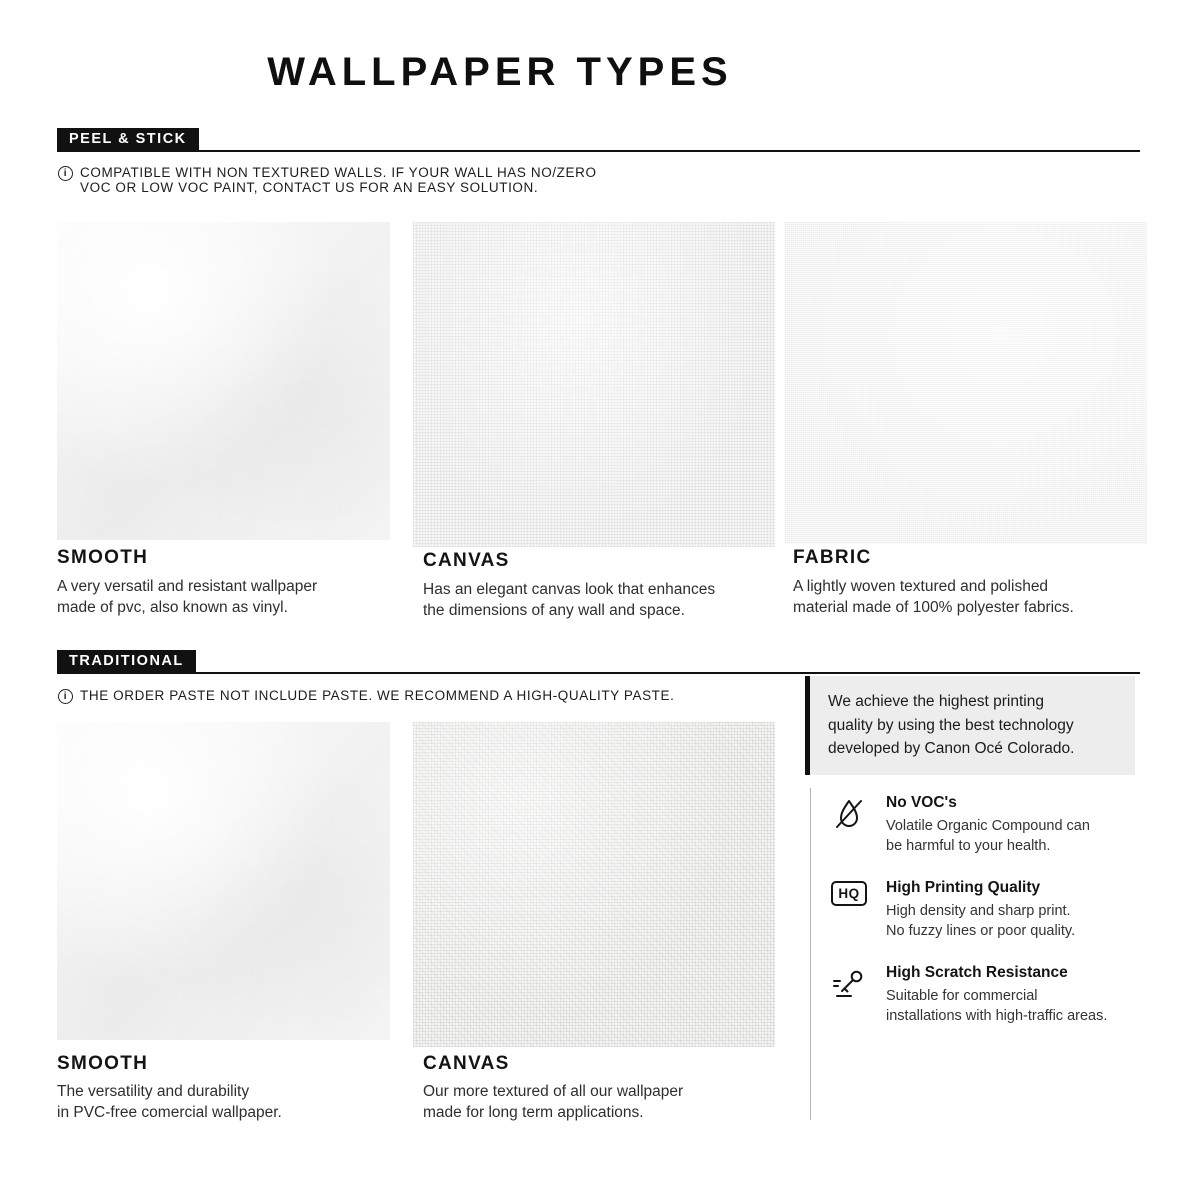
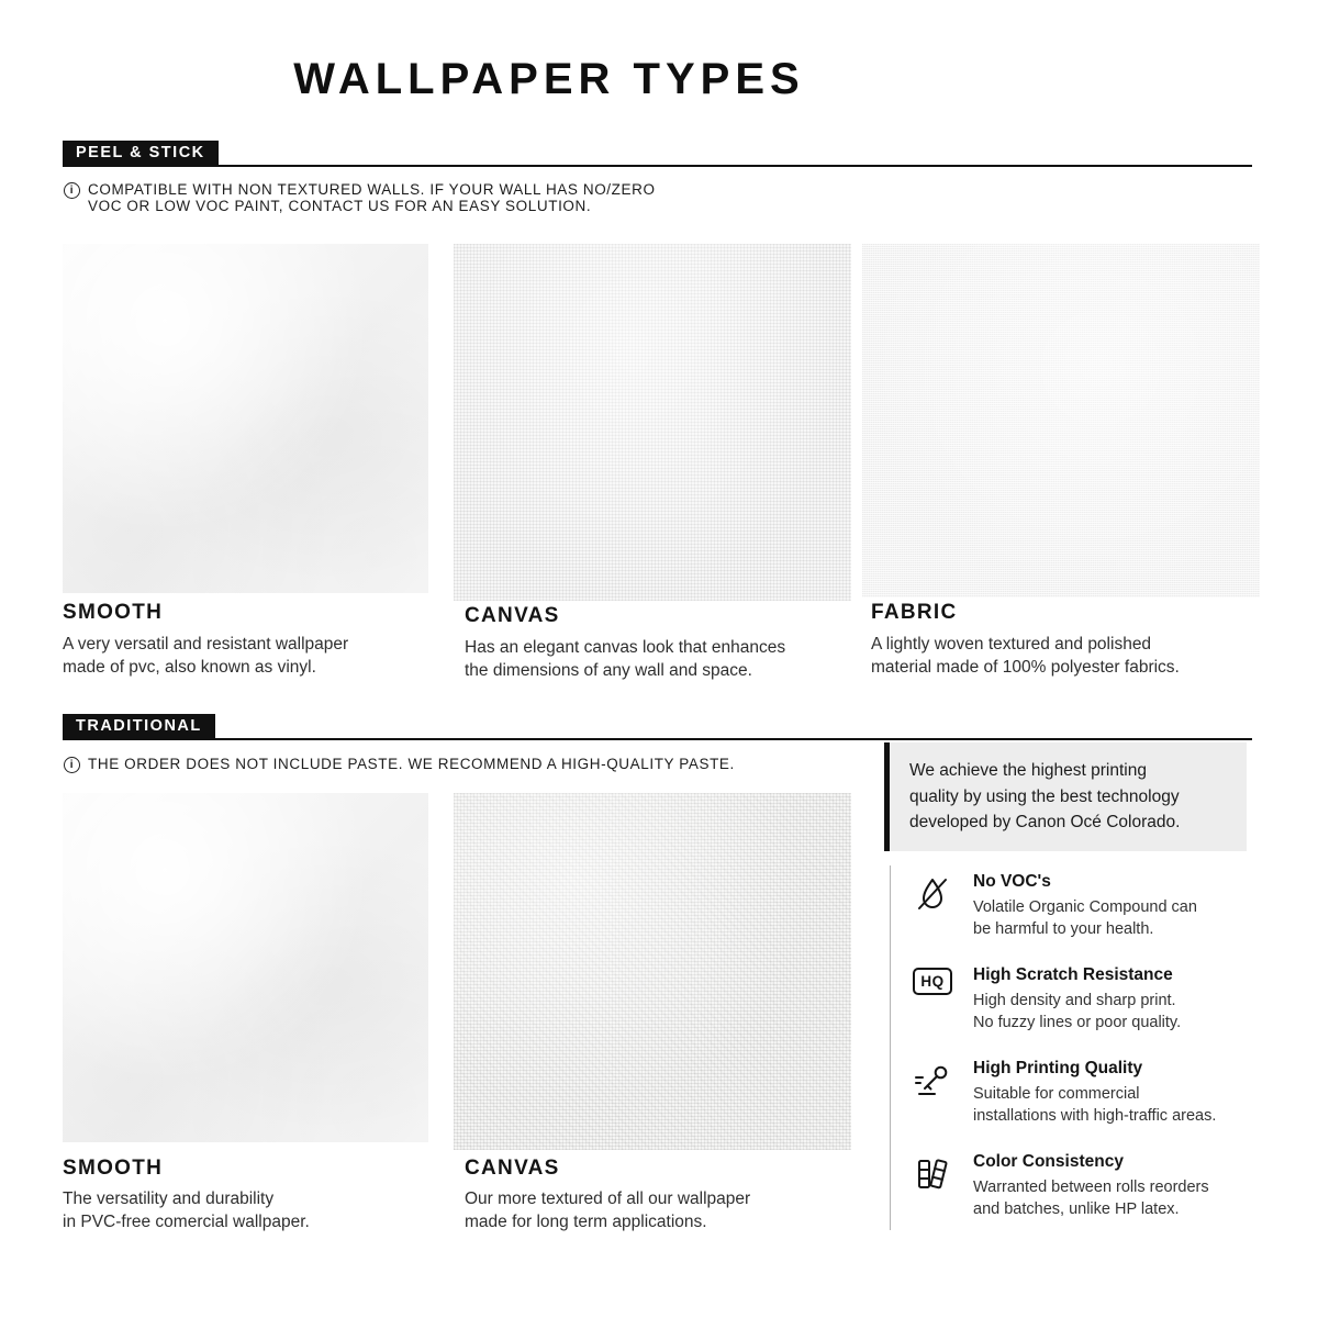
  WALLPAPER TYPES
  PEEL & STICK
  i
  COMPATIBLE WITH NON TEXTURED WALLS. IF YOUR WALL HAS NO/ZERO
  VOC OR LOW VOC PAINT, CONTACT US FOR AN EASY SOLUTION.
  SMOOTH
  A very versatil and resistant wallpaper
  made of pvc, also known as vinyl.
  CANVAS
  Has an elegant canvas look that enhances
  the dimensions of any wall and space.
  FABRIC
  A lightly woven textured and polished
  material made of 100% polyester fabrics.
  TRADITIONAL
  i
- THE ORDER PASTE NOT INCLUDE PASTE. WE RECOMMEND A HIGH-QUALITY PASTE.
+ THE ORDER DOES NOT INCLUDE PASTE. WE RECOMMEND A HIGH-QUALITY PASTE.
  SMOOTH
  The versatility and durability
  in PVC-free comercial wallpaper.
  CANVAS
  Our more textured of all our wallpaper
  made for long term applications.
  We achieve the highest printing
  quality by using the best technology
  developed by Canon Océ Colorado.
  No VOC's
  Volatile Organic Compound can
  be harmful to your health.
  HQ
- High Printing Quality
+ High Scratch Resistance
  High density and sharp print.
  No fuzzy lines or poor quality.
- High Scratch Resistance
+ High Printing Quality
  Suitable for commercial
  installations with high-traffic areas.
+ Color Consistency
+ Warranted between rolls reorders
+ and batches, unlike HP latex.
